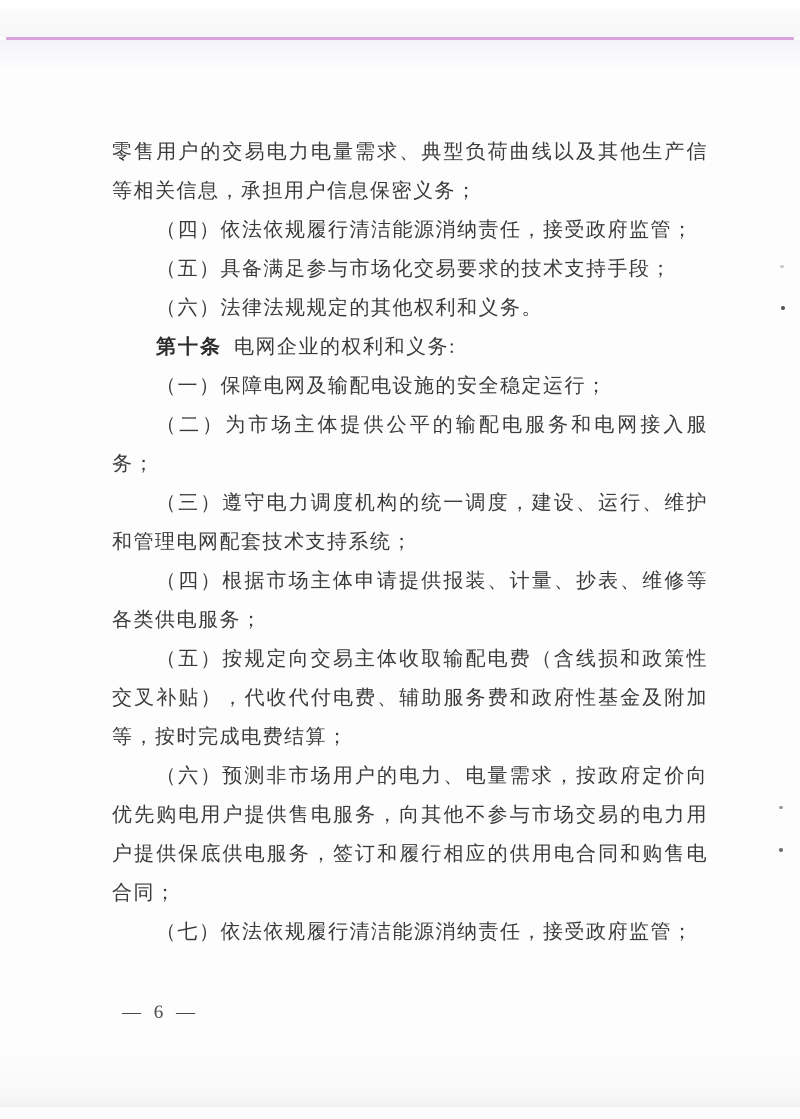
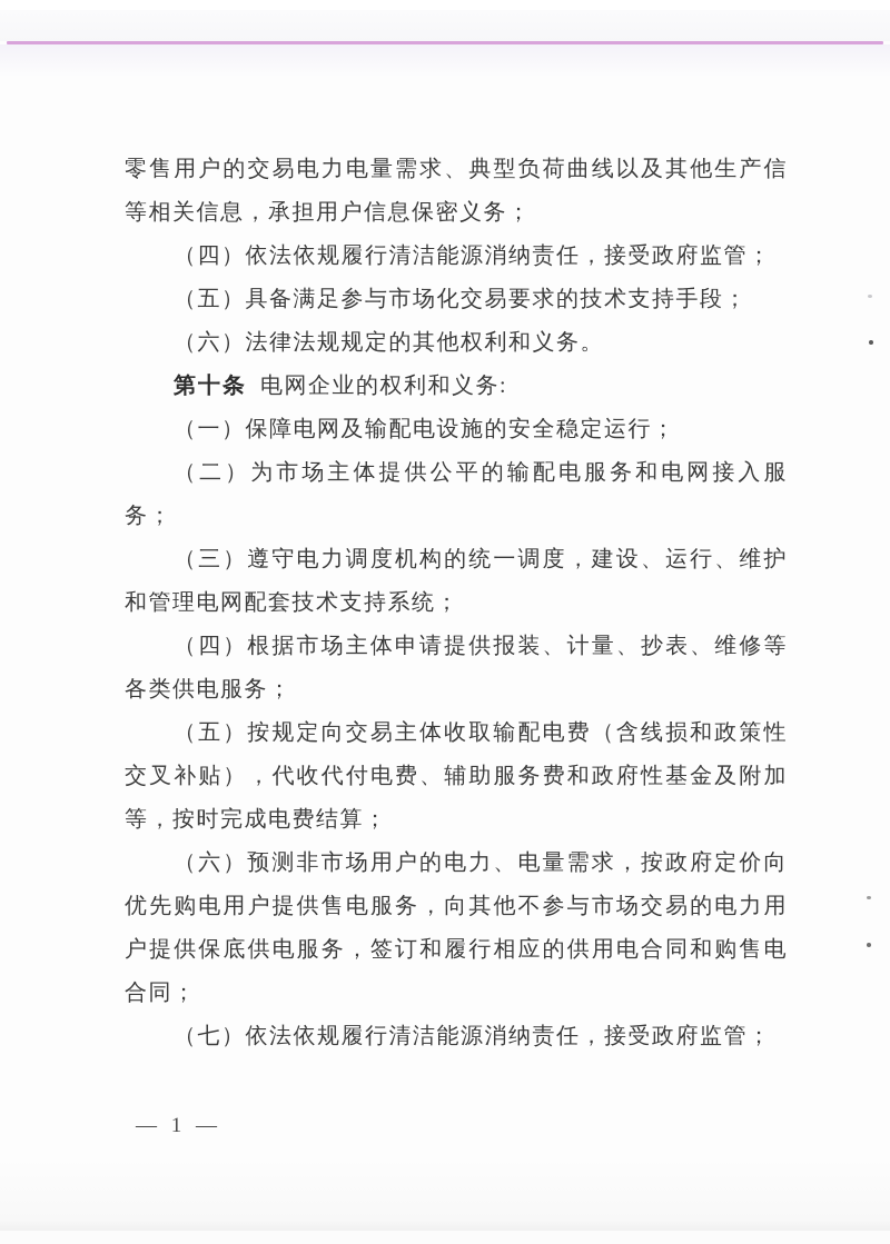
  零售用户的交易电力电量需求、典型负荷曲线以及其他生产信
  等相关信息，承担用户信息保密义务；
  （四）依法依规履行清洁能源消纳责任，接受政府监管；
  （五）具备满足参与市场化交易要求的技术支持手段；
  （六）法律法规规定的其他权利和义务。
  第十条 电网企业的权利和义务:
  （一）保障电网及输配电设施的安全稳定运行；
  （二）为市场主体提供公平的输配电服务和电网接入服
  务；
  （三）遵守电力调度机构的统一调度，建设、运行、维护
  和管理电网配套技术支持系统；
  （四）根据市场主体申请提供报装、计量、抄表、维修等
  各类供电服务；
  （五）按规定向交易主体收取输配电费（含线损和政策性
  交叉补贴），代收代付电费、辅助服务费和政府性基金及附加
  等，按时完成电费结算；
  （六）预测非市场用户的电力、电量需求，按政府定价向
  优先购电用户提供售电服务，向其他不参与市场交易的电力用
  户提供保底供电服务，签订和履行相应的供用电合同和购售电
  合同；
  （七）依法依规履行清洁能源消纳责任，接受政府监管；
- — 6 —
+ — 1 —
